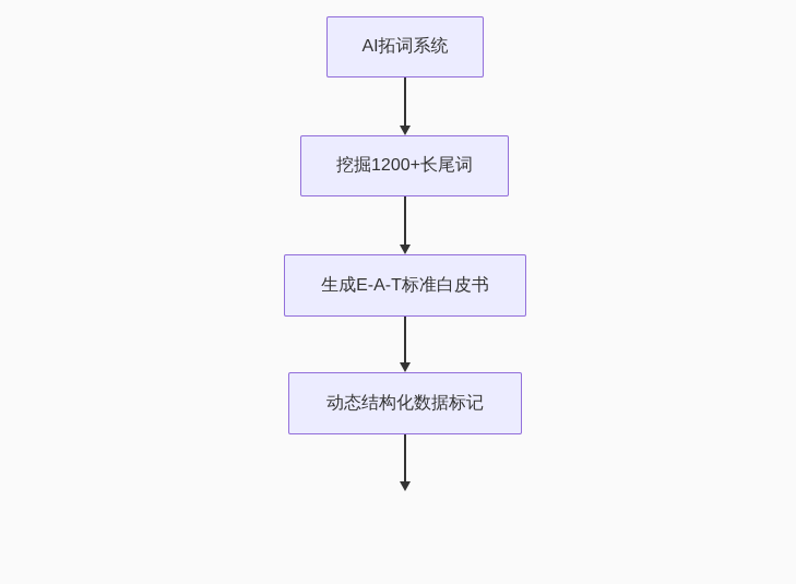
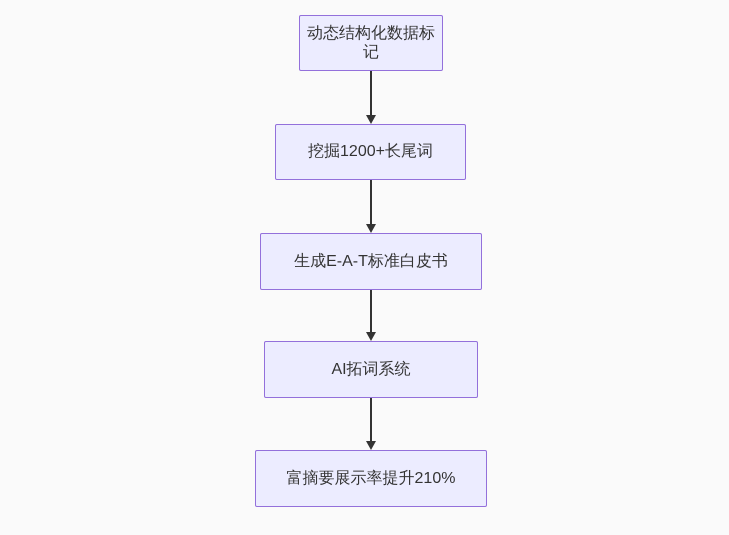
- AI拓词系统
+ 动态结构化数据标记
  挖掘1200+长尾词
  生成E-A-T标准白皮书
- 动态结构化数据标记
+ AI拓词系统
+ 富摘要展示率提升210%
